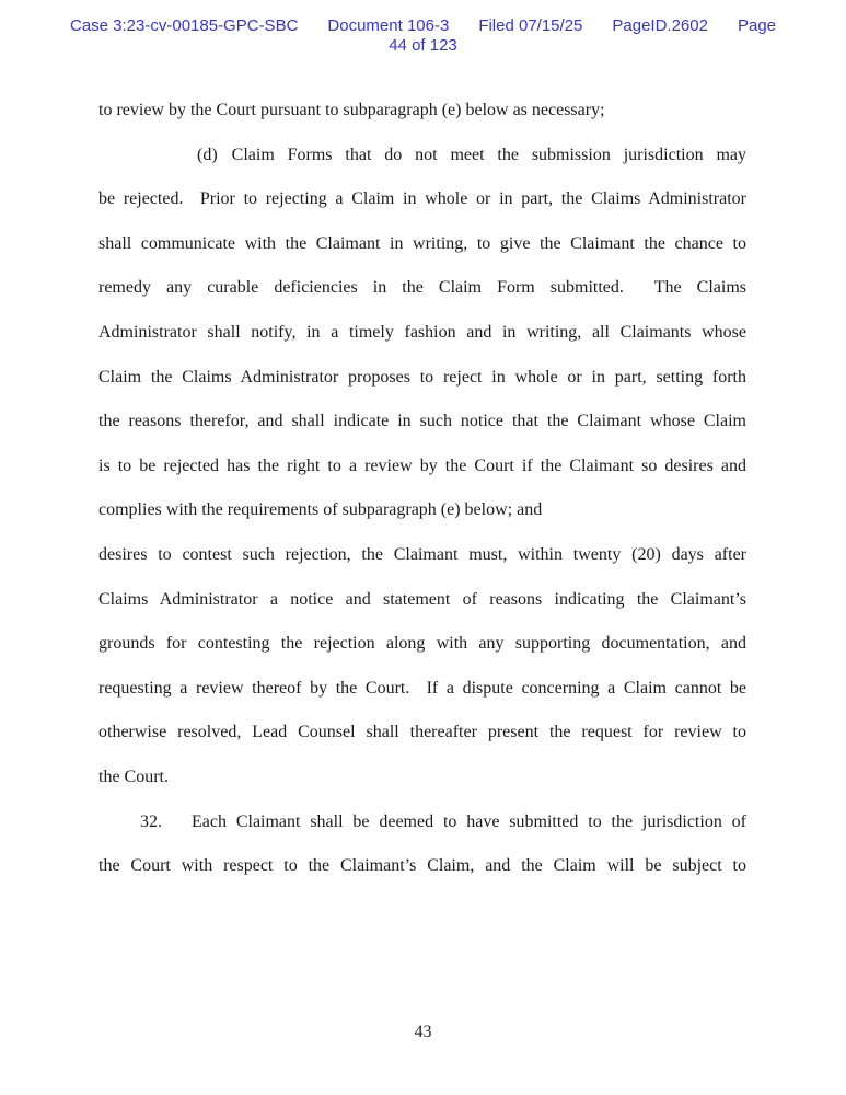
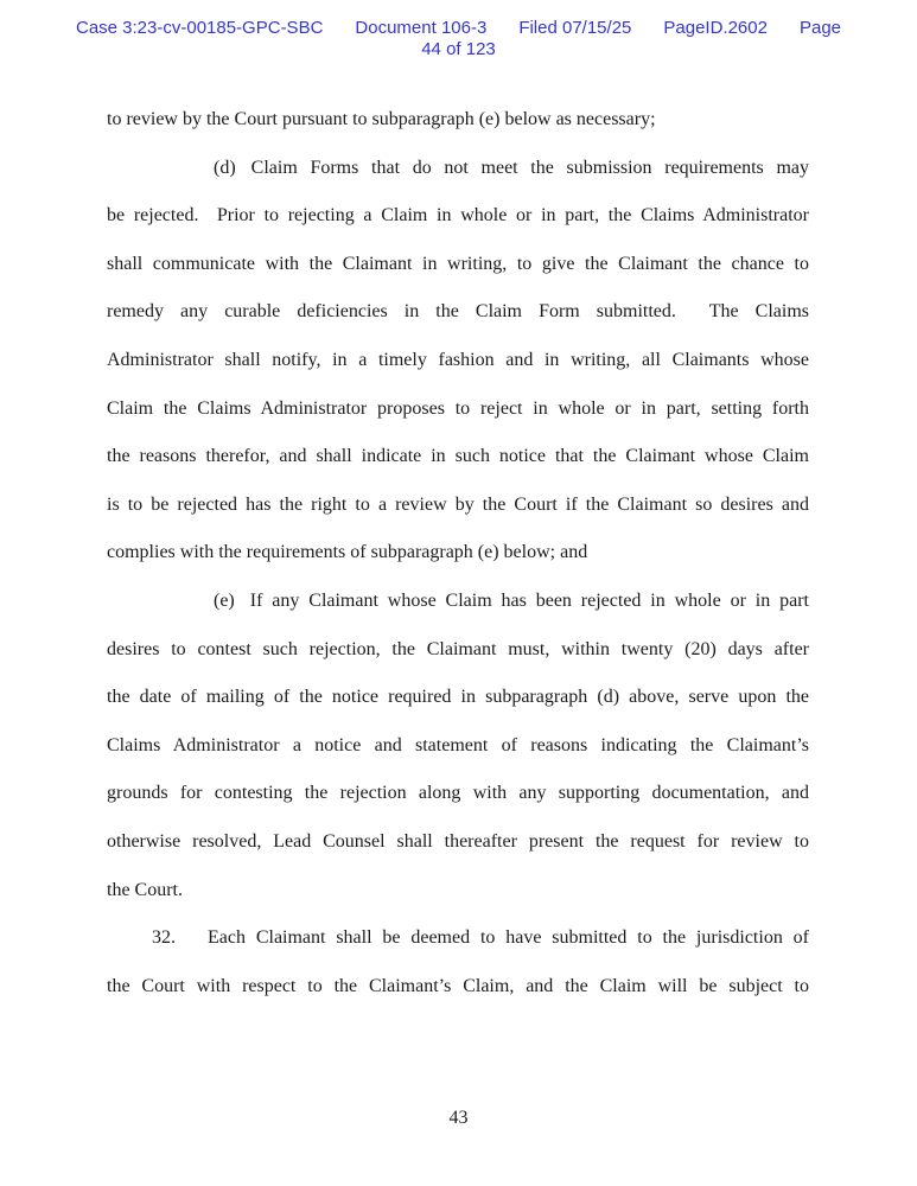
  Case 3:23-cv-00185-GPC-SBC
  Document 106-3
  Filed 07/15/25
  PageID.2602
  Page
  44 of 123
  to review by the Court pursuant to subparagraph (e) below as necessary;
- (d) Claim Forms that do not meet the submission jurisdiction may
+ (d) Claim Forms that do not meet the submission requirements may
  be rejected. Prior to rejecting a Claim in whole or in part, the Claims Administrator
  shall communicate with the Claimant in writing, to give the Claimant the chance to
  remedy any curable deficiencies in the Claim Form submitted. The Claims
  Administrator shall notify, in a timely fashion and in writing, all Claimants whose
  Claim the Claims Administrator proposes to reject in whole or in part, setting forth
  the reasons therefor, and shall indicate in such notice that the Claimant whose Claim
  is to be rejected has the right to a review by the Court if the Claimant so desires and
  complies with the requirements of subparagraph (e) below; and
+ (e) If any Claimant whose Claim has been rejected in whole or in part
  desires to contest such rejection, the Claimant must, within twenty (20) days after
+ the date of mailing of the notice required in subparagraph (d) above, serve upon the
  Claims Administrator a notice and statement of reasons indicating the Claimant’s
  grounds for contesting the rejection along with any supporting documentation, and
- requesting a review thereof by the Court. If a dispute concerning a Claim cannot be
  otherwise resolved, Lead Counsel shall thereafter present the request for review to
  the Court.
  32. Each Claimant shall be deemed to have submitted to the jurisdiction of
  the Court with respect to the Claimant’s Claim, and the Claim will be subject to
  43
